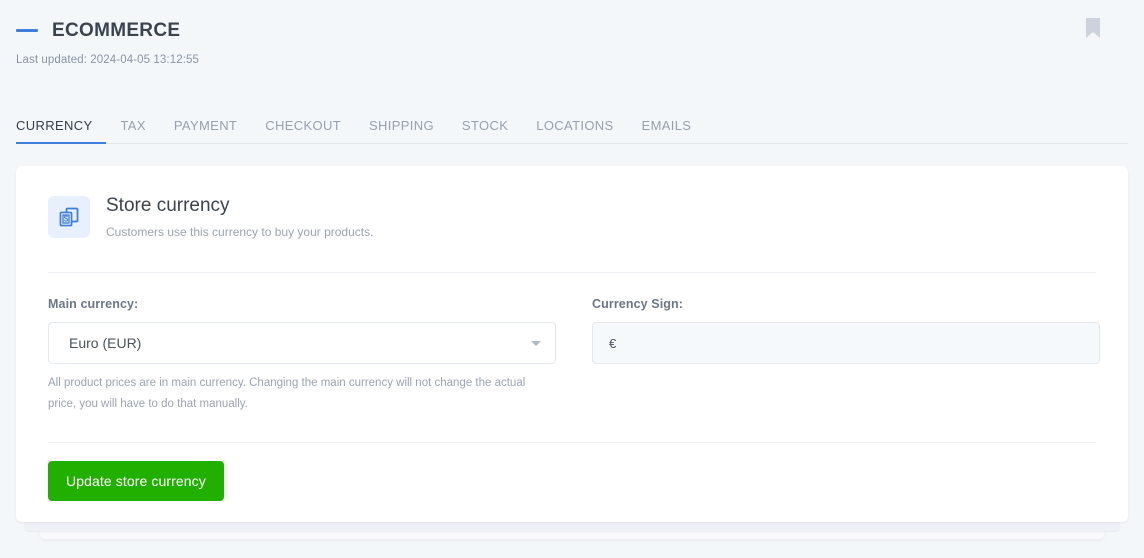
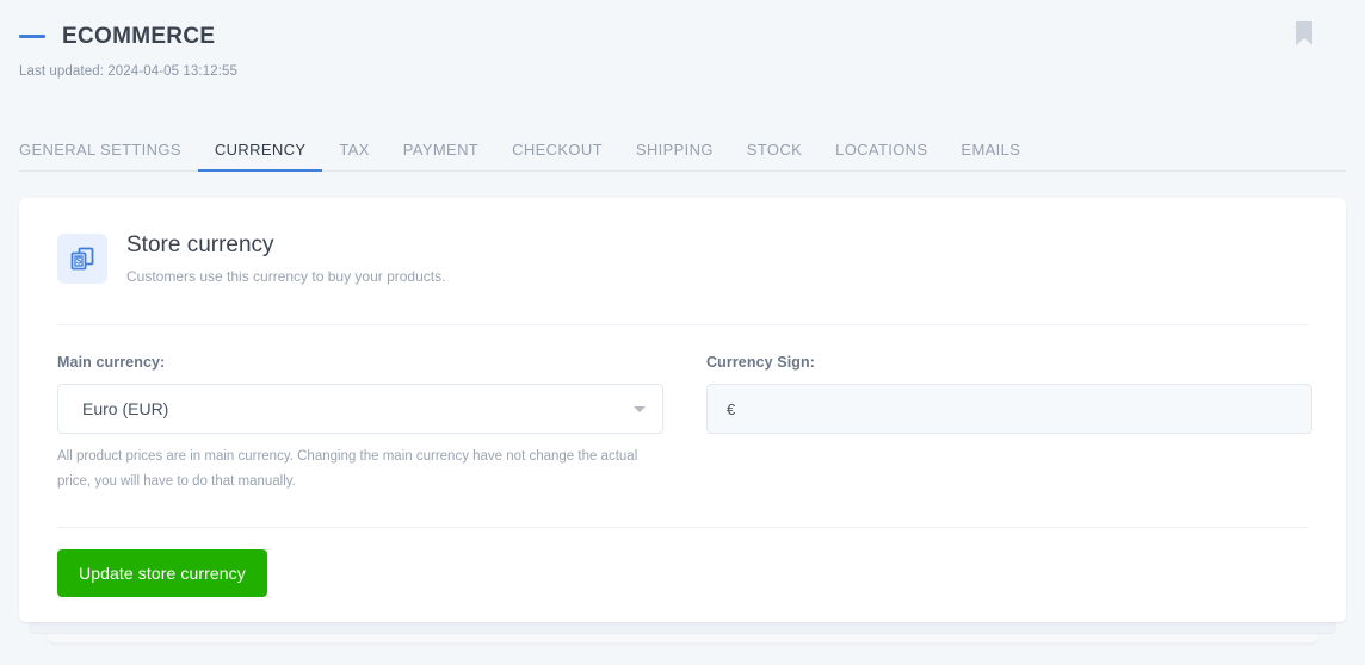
  ECOMMERCE
  Last updated: 2024-04-05 13:12:55
+ GENERAL SETTINGS
  CURRENCY
  TAX
  PAYMENT
  CHECKOUT
  SHIPPING
  STOCK
  LOCATIONS
  EMAILS
  $
  Store currency
  Customers use this currency to buy your products.
  Main currency:
  Euro (EUR)
- All product prices are in main currency. Changing the main currency will not change the actual price, you will have to do that manually.
+ All product prices are in main currency. Changing the main currency have not change the actual price, you will have to do that manually.
  Currency Sign:
  €
  Update store currency
